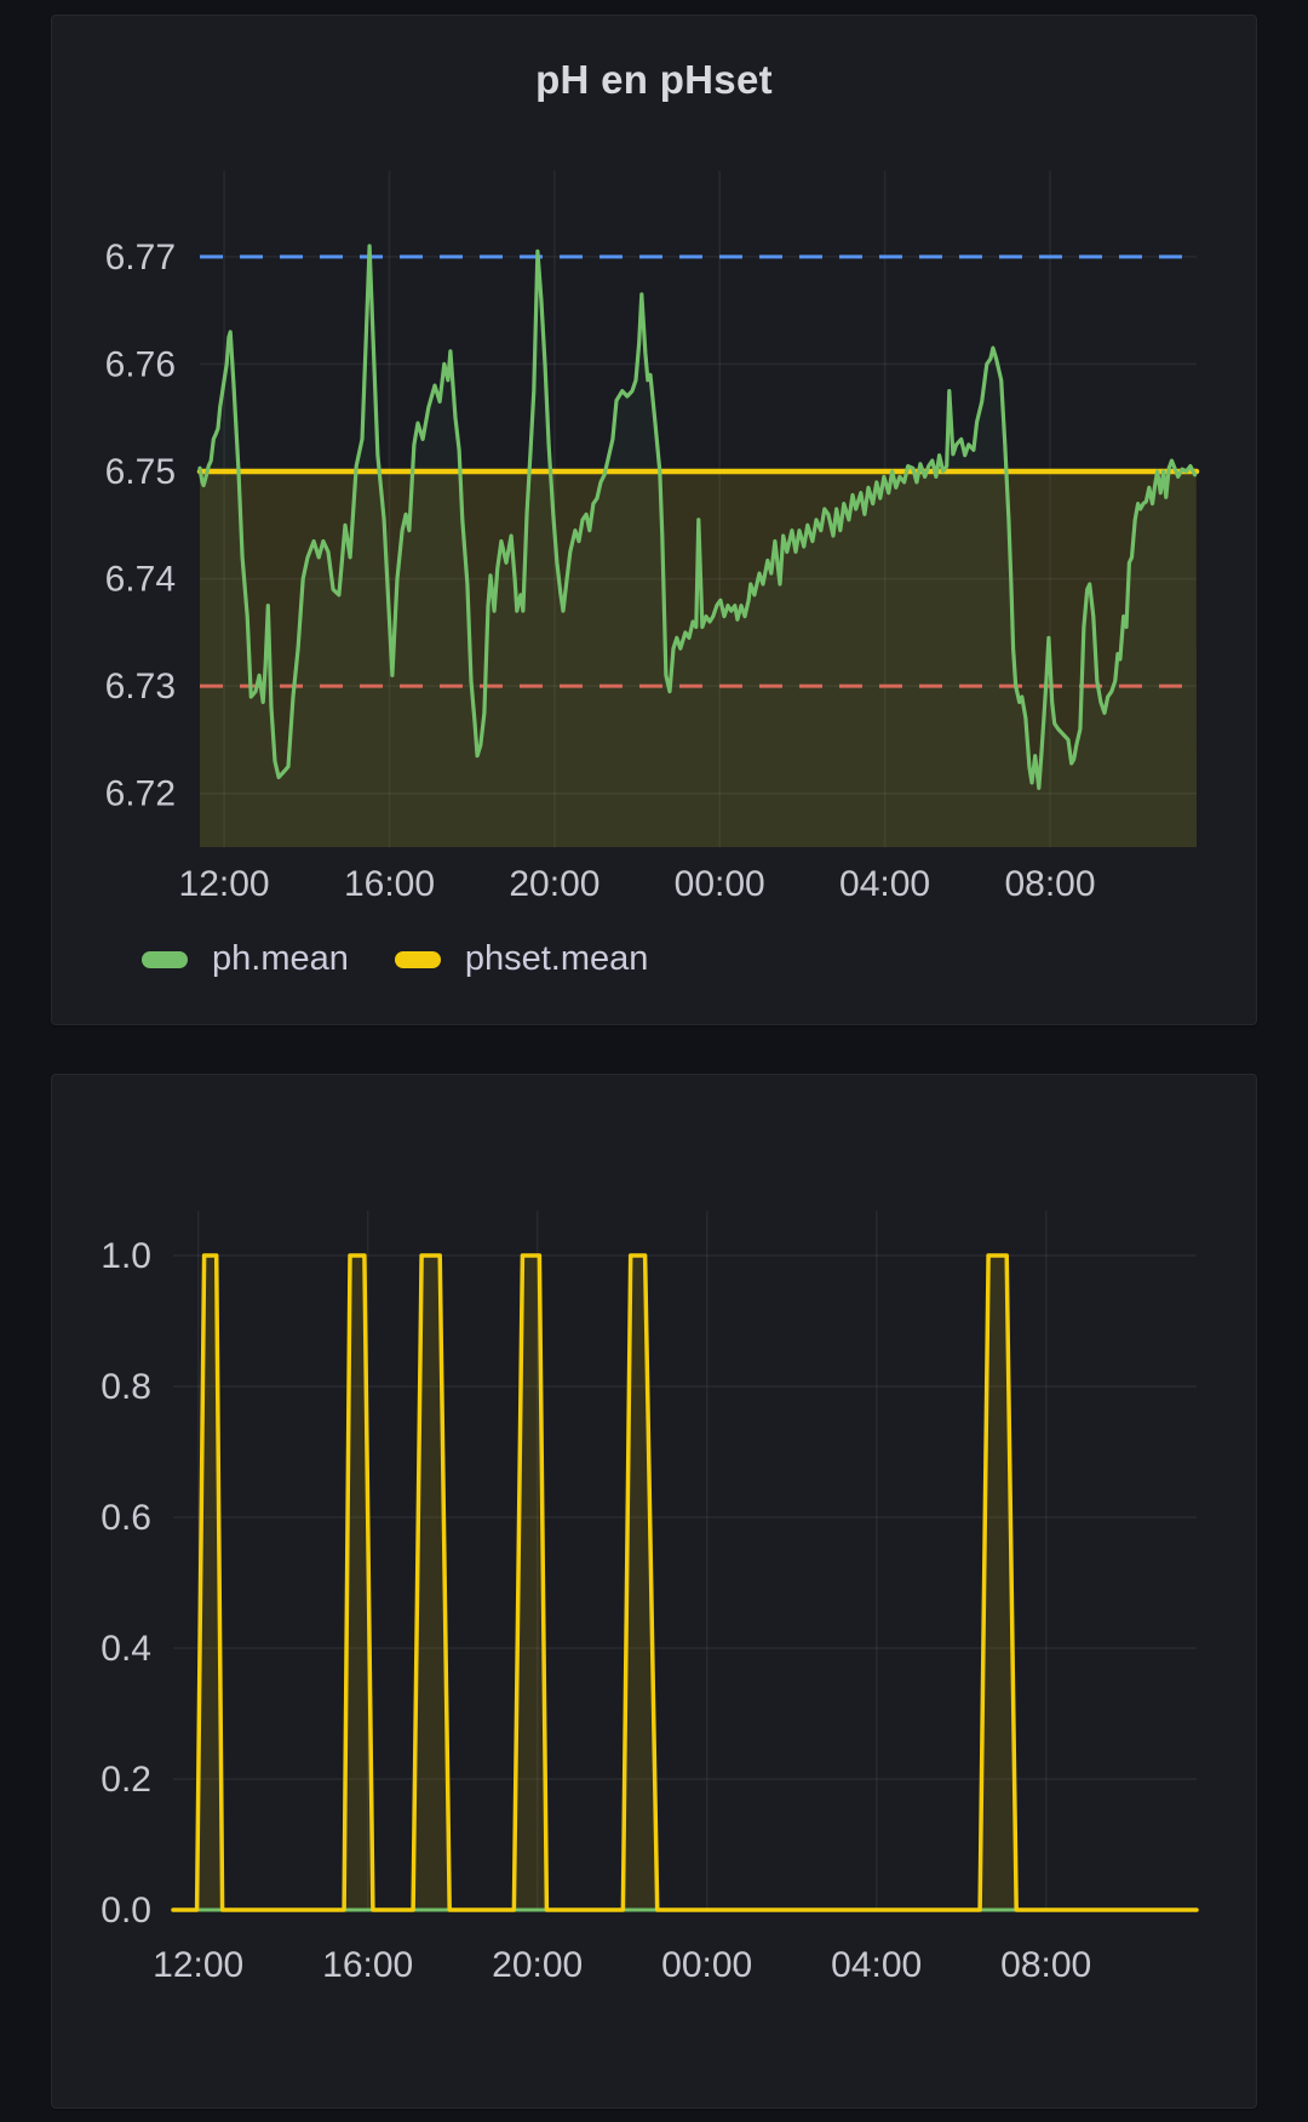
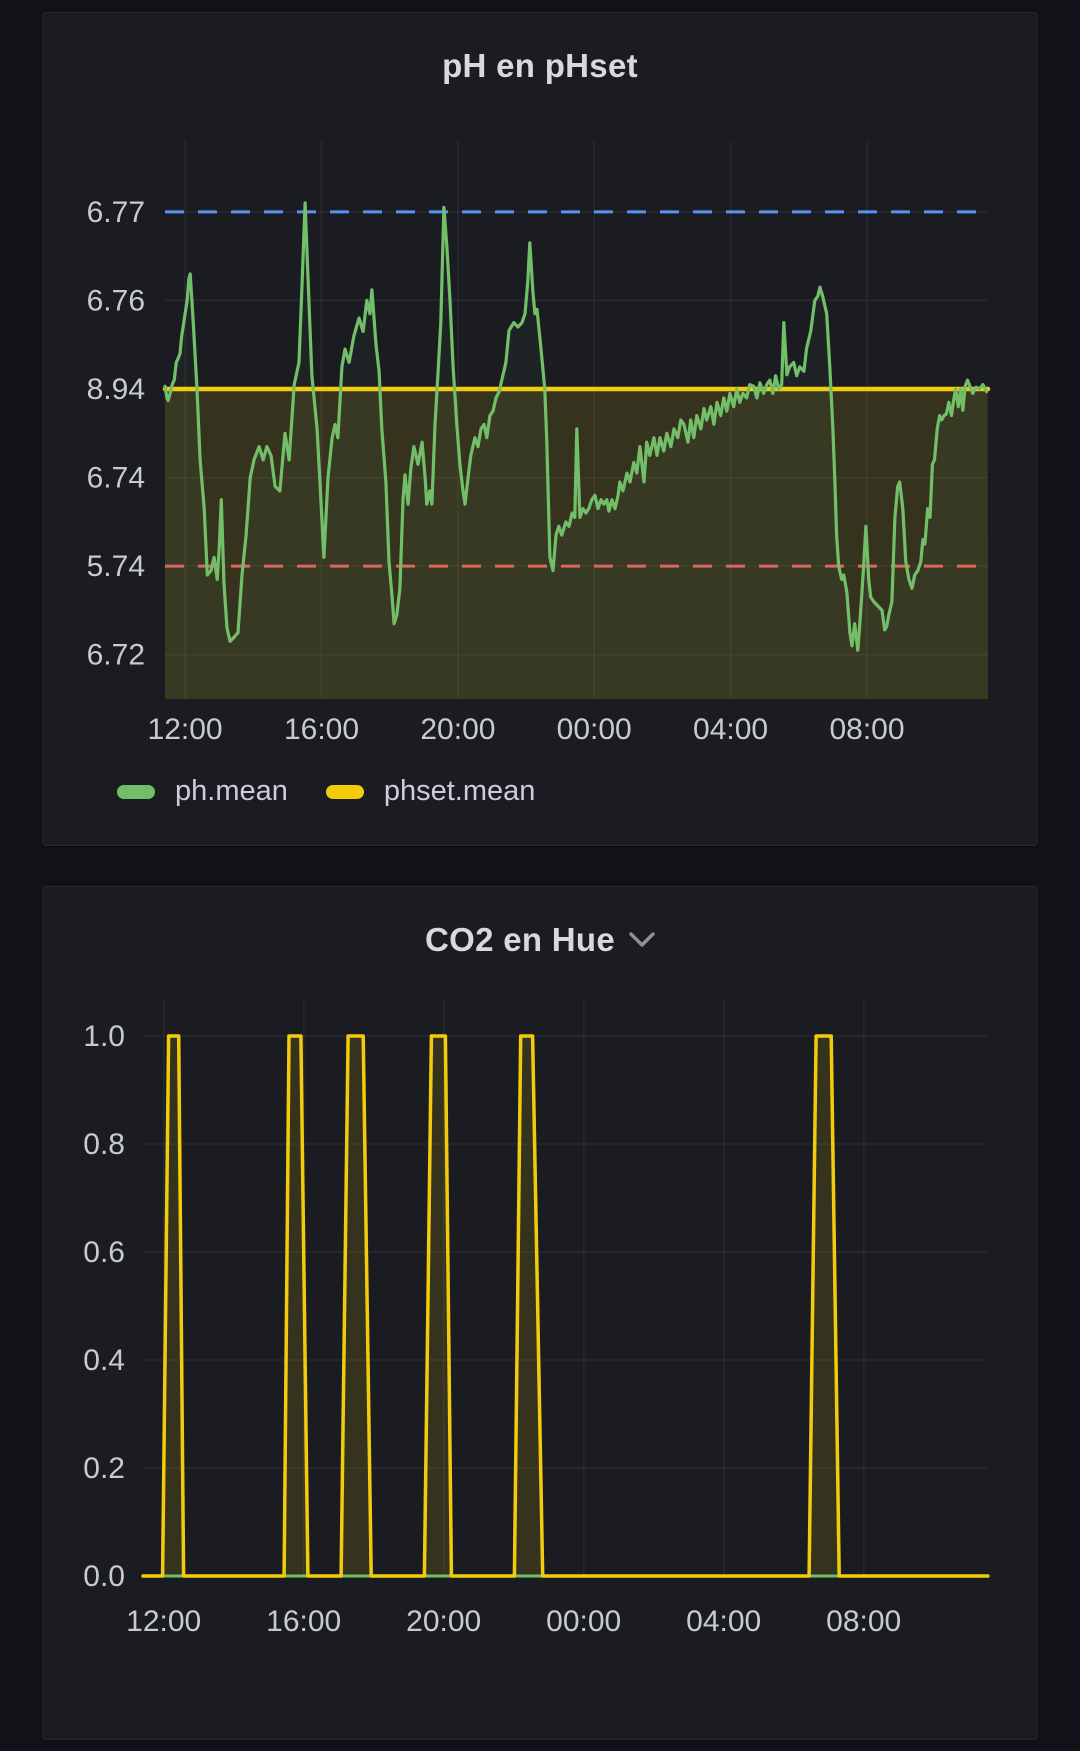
  pH en pHset
  6.72
- 6.73
+ 5.74
  6.74
- 6.75
+ 8.94
  6.76
  6.77
  12:00
  16:00
  20:00
  00:00
  04:00
  08:00
  ph.mean
  phset.mean
+ CO2 en Hue
  0.0
  0.2
  0.4
  0.6
  0.8
  1.0
  12:00
  16:00
  20:00
  00:00
  04:00
  08:00
